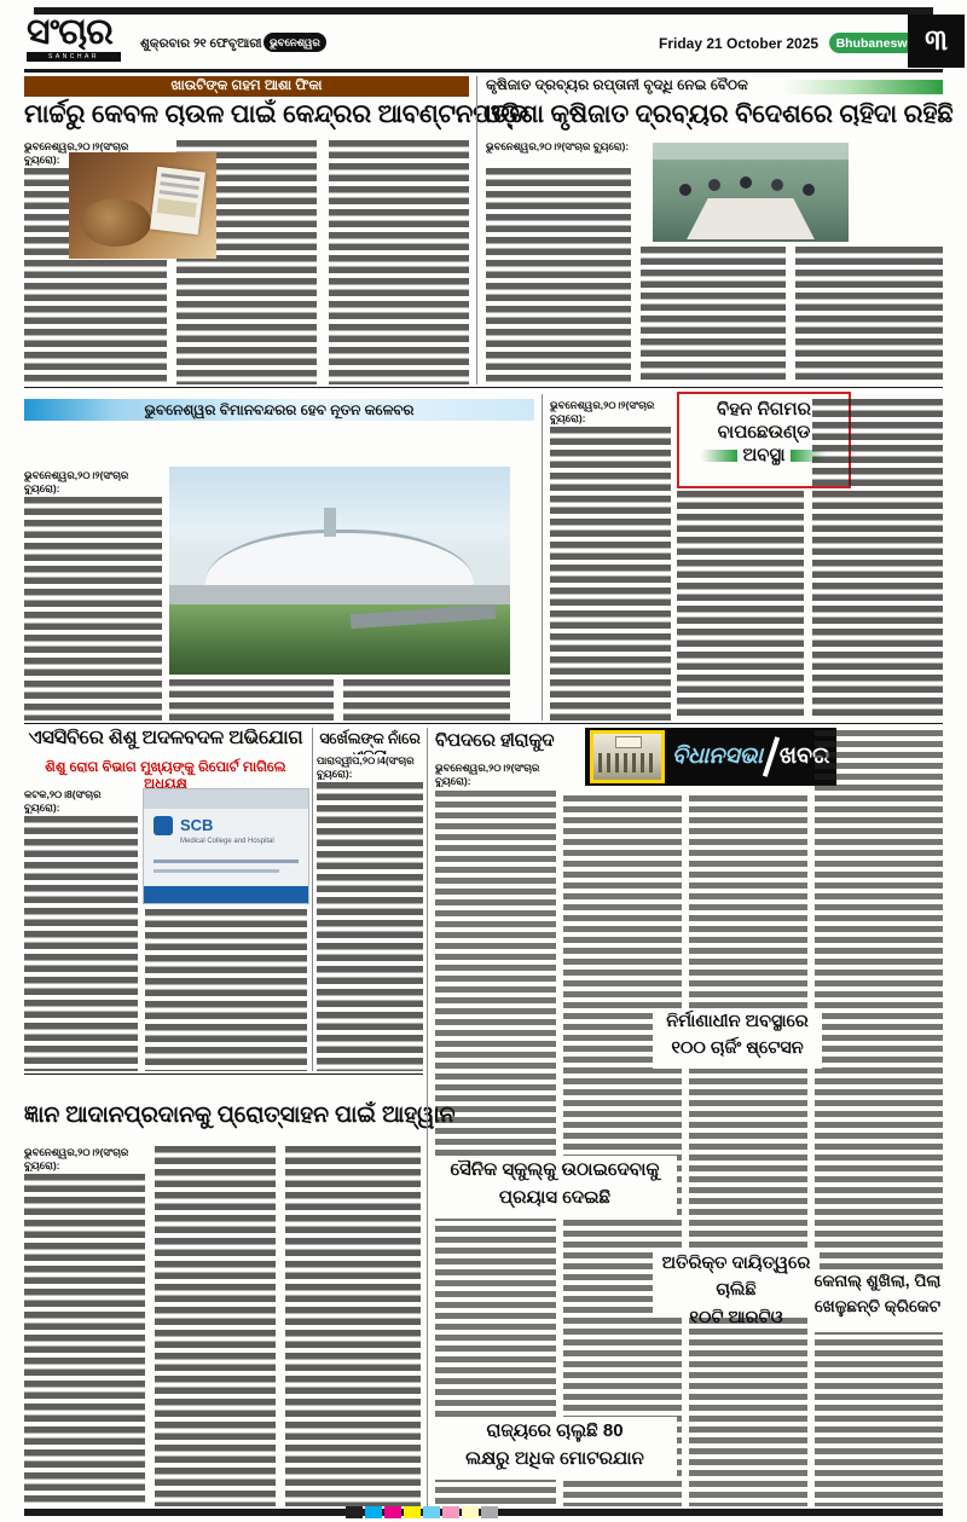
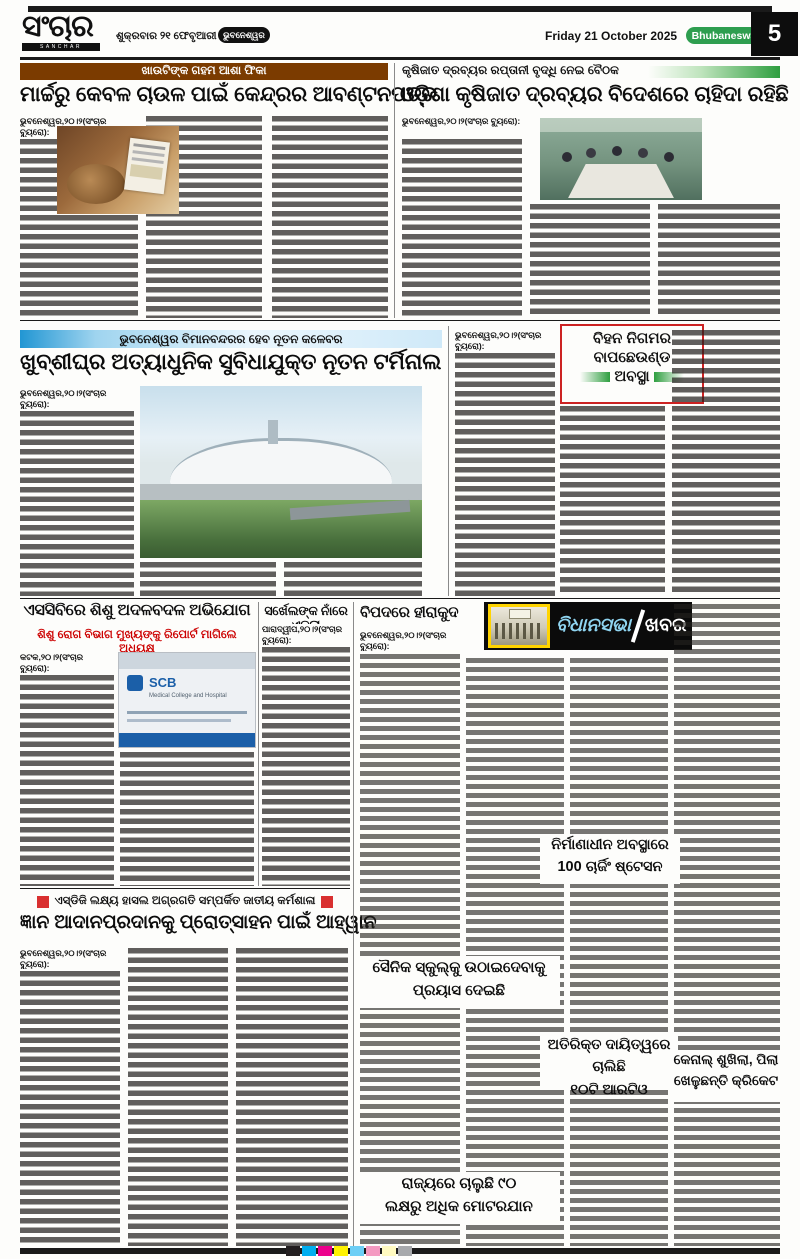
  ସଂଚାର
  ଶୁକ୍ରବାର ୨୧ ଫେବୃଆରୀ
  ଭୁବନେଶ୍ୱର
  Friday 21 October 2025
  Bhubanesw
- ୩
+ 5
  ଖାଉଟିଙ୍କ ଗହମ ଆଶା ଫିକା
  ମାର୍ଚ୍ଚରୁ କେବଳ ଚାଉଳ ପାଇଁ କେନ୍ଦ୍ରର ଆବଣ୍ଟନପ
  ଭୁବନେଶ୍ୱର,୨୦।୨(ସଂଚାର ବ୍ୟୁରୋ):
  କୃଷିଜାତ ଦ୍ରବ୍ୟର ରପ୍ତାନୀ ବୃଦ୍ଧି ନେଇ ବୈଠକ
  ଓଡ଼ିଶା କୃଷିଜାତ ଦ୍ରବ୍ୟର ବିଦେଶରେ ଚାହିଦା ରହିଛି
  ଭୁବନେଶ୍ୱର,୨୦।୨(ସଂଚାର ବ୍ୟୁରୋ):
  ଭୁବନେଶ୍ୱର ବିମାନବନ୍ଦରର ହେବ ନୂତନ କଳେବର
+ ଖୁବ୍‌ଶୀଘ୍ର ଅତ୍ୟାଧୁନିକ ସୁବିଧାଯୁକ୍ତ ନୂତନ ଟର୍ମିନାଲ
  ଭୁବନେଶ୍ୱର,୨୦।୨(ସଂଚାର ବ୍ୟୁରୋ):
  ଭୁବନେଶ୍ୱର,୨୦।୨(ସଂଚାର ବ୍ୟୁରୋ):
  ବିହନ ନିଗମର
  ବାପଛେଉଣ୍ଡ
  ଅବସ୍ଥା
  ଏସସିବିରେ ଶିଶୁ ଅଦଳବଦଳ ଅଭିଯୋଗ
  ଶିଶୁ ରୋଗ ବିଭାଗ ମୁଖ୍ୟଙ୍କୁ ରିପୋର୍ଟ ମାଗିଲେ ଅଧ୍ୟକ୍ଷ
- କଟକ,୨୦।8(ସଂଚାର ବ୍ୟୁରୋ):
+ କଟକ,୨୦।୨(ସଂଚାର ବ୍ୟୁରୋ):
  SCB
  ସର୍ଖେଲଙ୍କ ନାଁରେ
- ପାରାଦ୍ୱୀପ,୨୦।4(ସଂଚାର ବ୍ୟୁରୋ):
+ ପାରାଦ୍ୱୀପ,୨୦।୨(ସଂଚାର ବ୍ୟୁରୋ):
+ ଏସ୍‌ଡିଜି ଲକ୍ଷ୍ୟ ହାସଲ ଅଗ୍ରଗତି ସମ୍ପର୍କିତ ଜାତୀୟ କର୍ମଶାଳା
  ଜ୍ଞାନ ଆଦାନପ୍ରଦାନକୁ ପ୍ରୋତ୍ସାହନ ପାଇଁ ଆହ୍ୱା
  ଭୁବନେଶ୍ୱର,୨୦।୨(ସଂଚାର ବ୍ୟୁରୋ):
  ବିପଦରେ ହୀରାକୁଦ
  ଭୁବନେଶ୍ୱର,୨୦।୨(ସଂଚାର ବ୍ୟୁରୋ):
  ବିଧାନସଭା
  ନିର୍ମାଣାଧୀନ ଅବସ୍ଥାରେ
- ୧୦୦ ଚାର୍ଜିଂ ଷ୍ଟେସନ
+ 100 ଚାର୍ଜିଂ ଷ୍ଟେସନ
  ସୈନିକ ସ୍କୁଲ୍‌କୁ ଉଠାଇଦେବାକୁ
  ପ୍ରୟାସ ଦେଇଛି
  ଅତିରିକ୍ତ ଦାୟିତ୍ୱରେ ଚାଲିଛି
  ୧୦ଟି ଆରଟିଓ
  କେନାଲ୍ ଶୁଖିଲା, ପିଲା
  ଖେଳୁଛନ୍ତି କ୍ରିକେଟ
- ରାଜ୍ୟରେ ଚାଲୁଛି 80
+ ରାଜ୍ୟରେ ଚାଲୁଛି ୯୦
  ଲକ୍ଷରୁ ଅଧିକ ମୋଟରଯାନ
